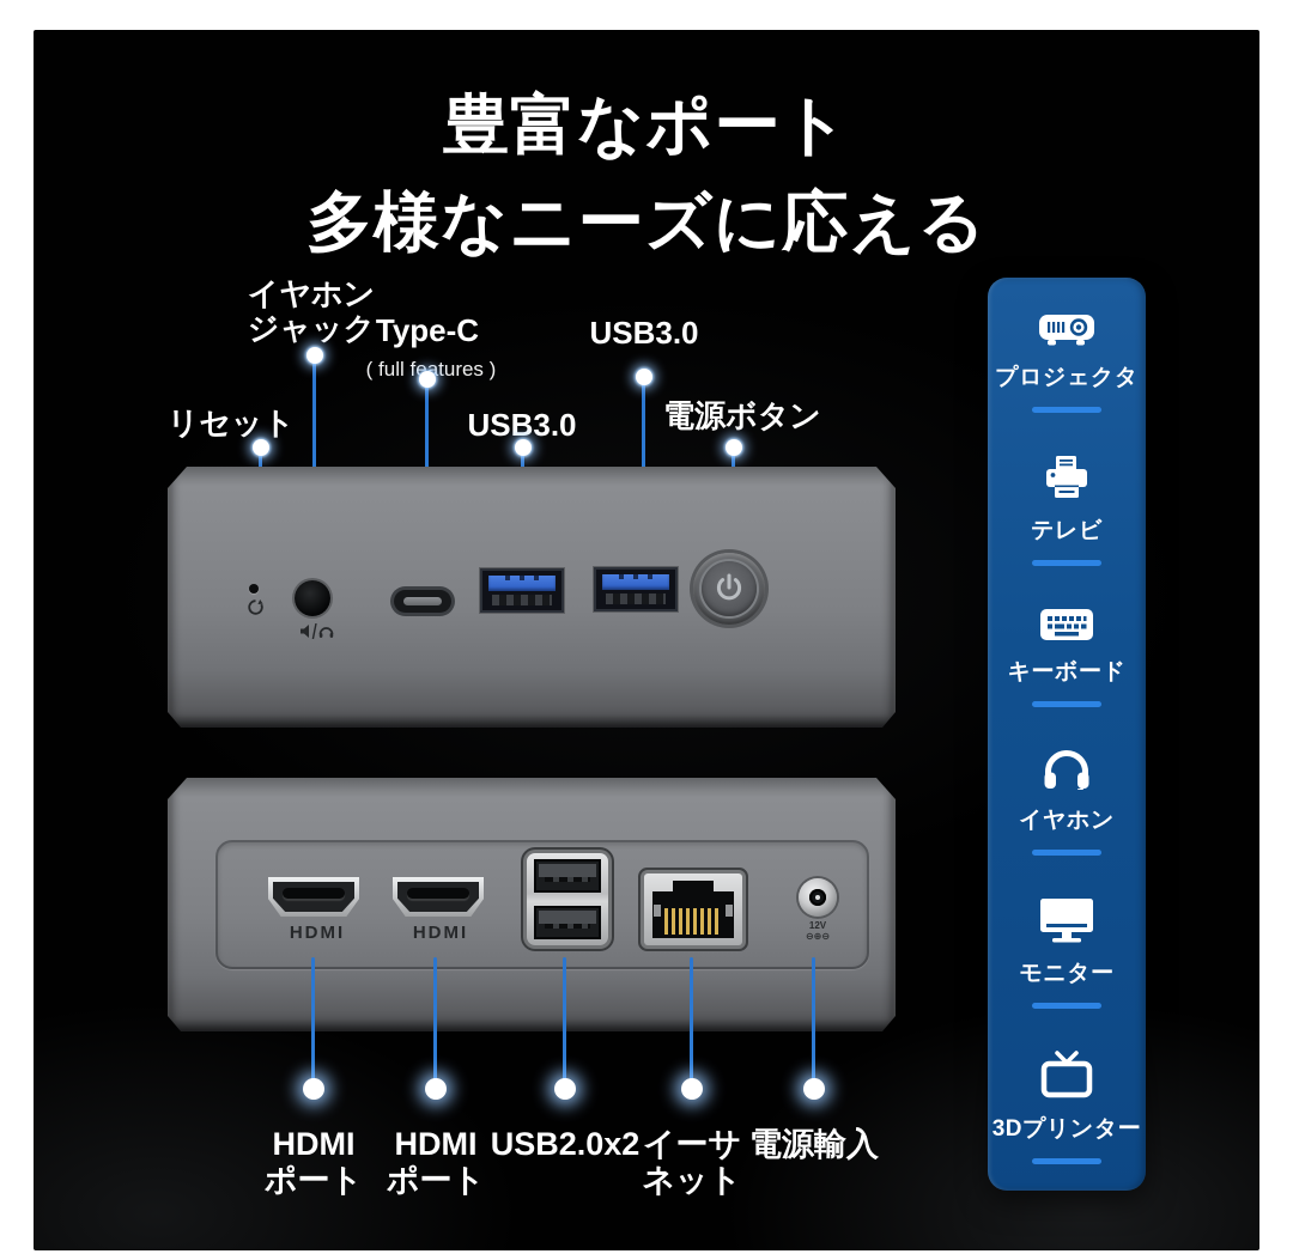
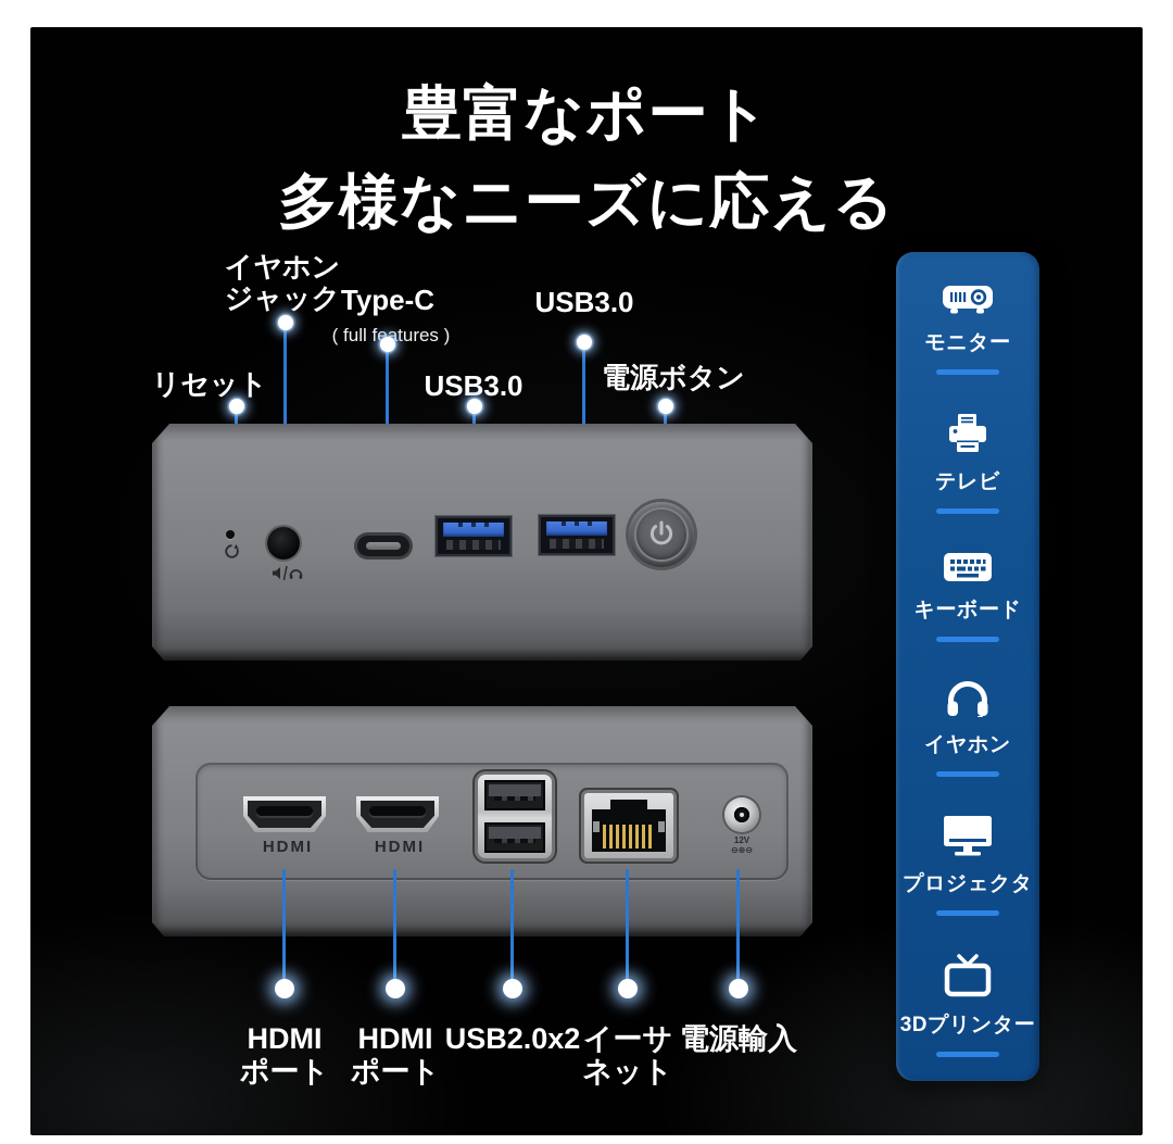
  豊富なポート
  多様なニーズに応える
  イヤホン
  ジャック
  Type-C
  ( full features )
  USB3.0
  リセット
  USB3.0
  電源ボタン
  HDMI
  HDMI
  12V
  ⊖⊕⊖
  HDMI
  ポート
  HDMI
  ポート
  USB2.0x2
  イーサ
  ネット
  電源輸入
- プロジェクタ
+ モニター
  テレビ
  キーボード
  イヤホン
- モニター
+ プロジェクタ
  3Dプリンター
